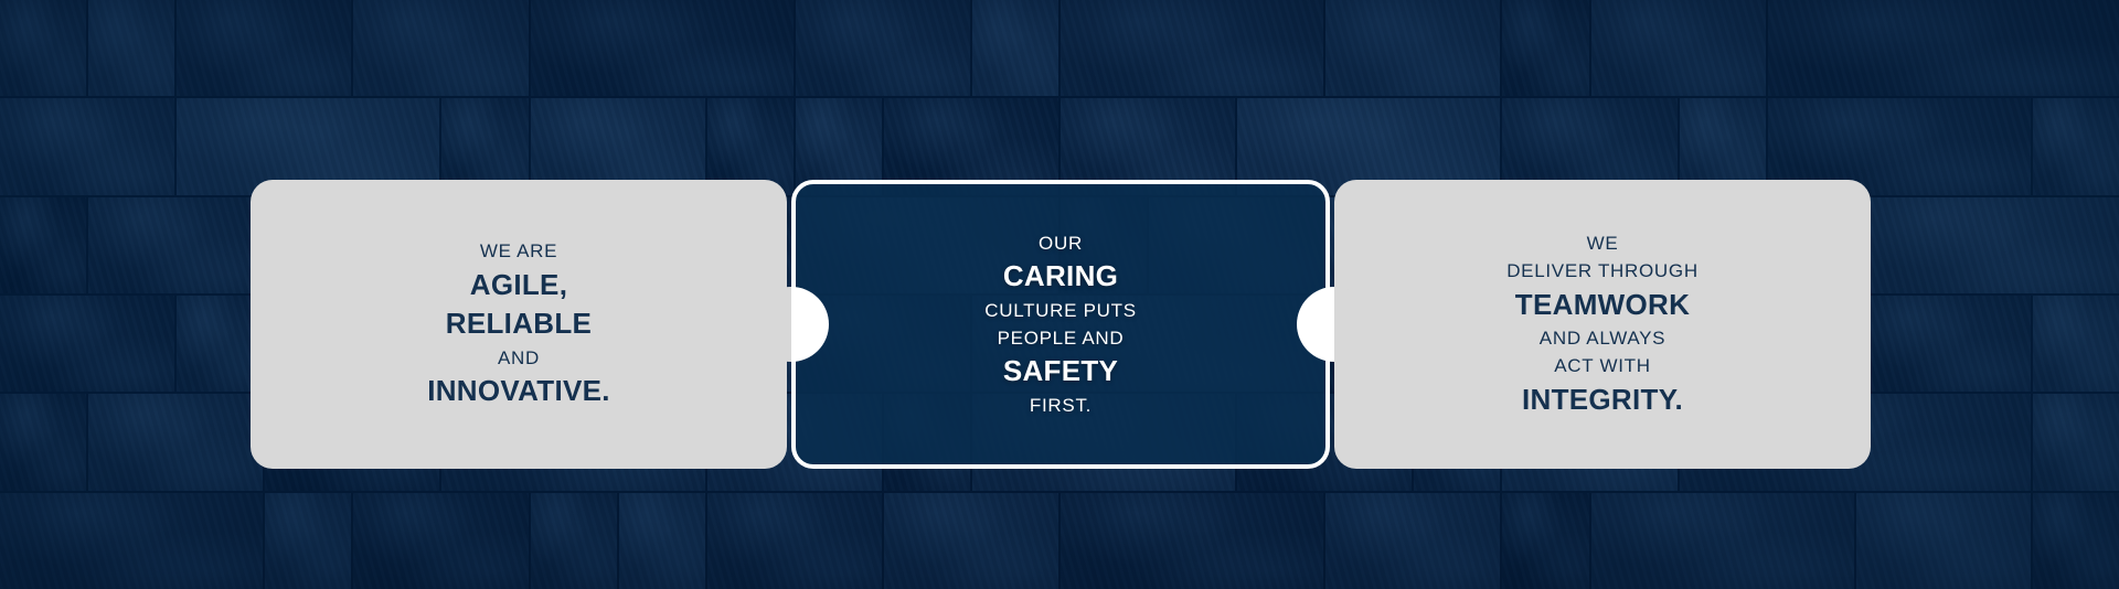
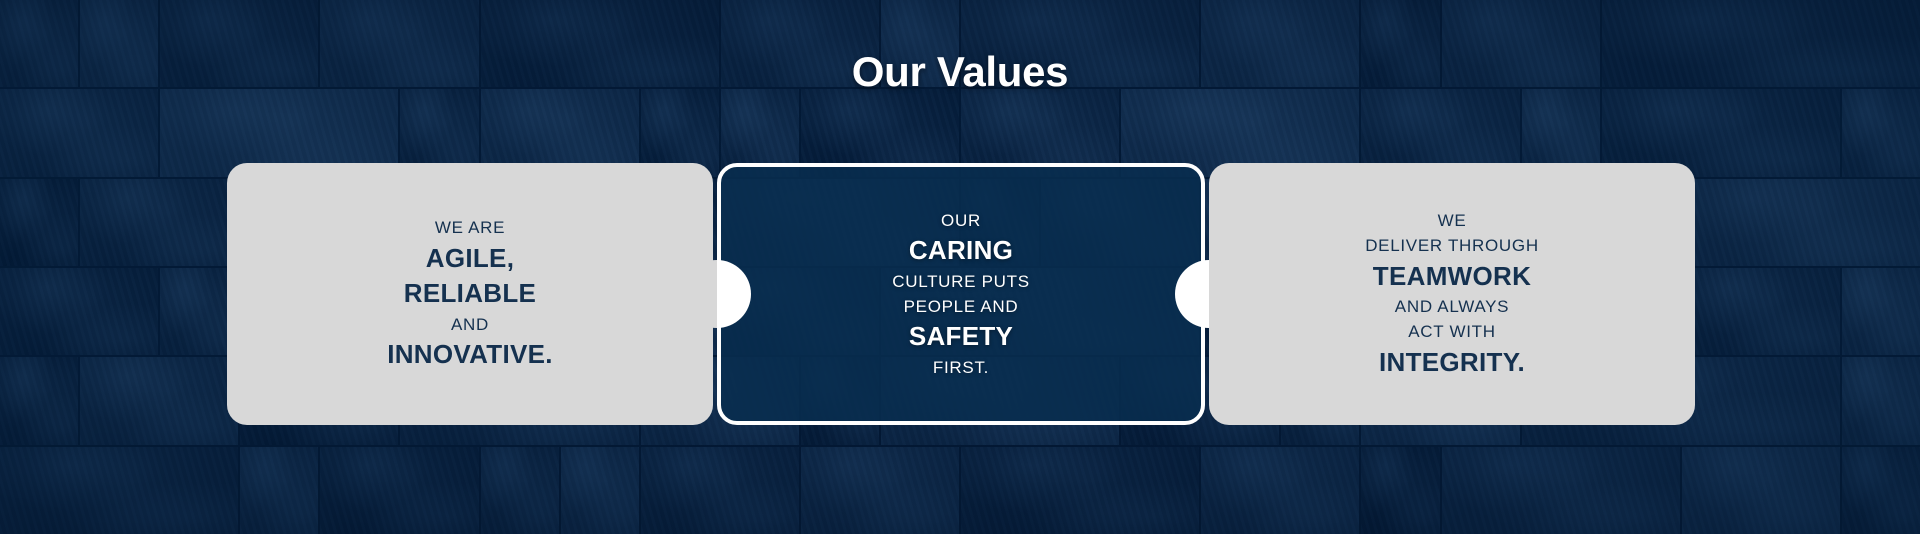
+ Our Values
  WE ARE
  AGILE,
  RELIABLE
  AND
  INNOVATIVE.
  OUR
  CARING
  CULTURE PUTS
  PEOPLE AND
  SAFETY
  FIRST.
  WE
  DELIVER THROUGH
  TEAMWORK
  AND ALWAYS
  ACT WITH
  INTEGRITY.
